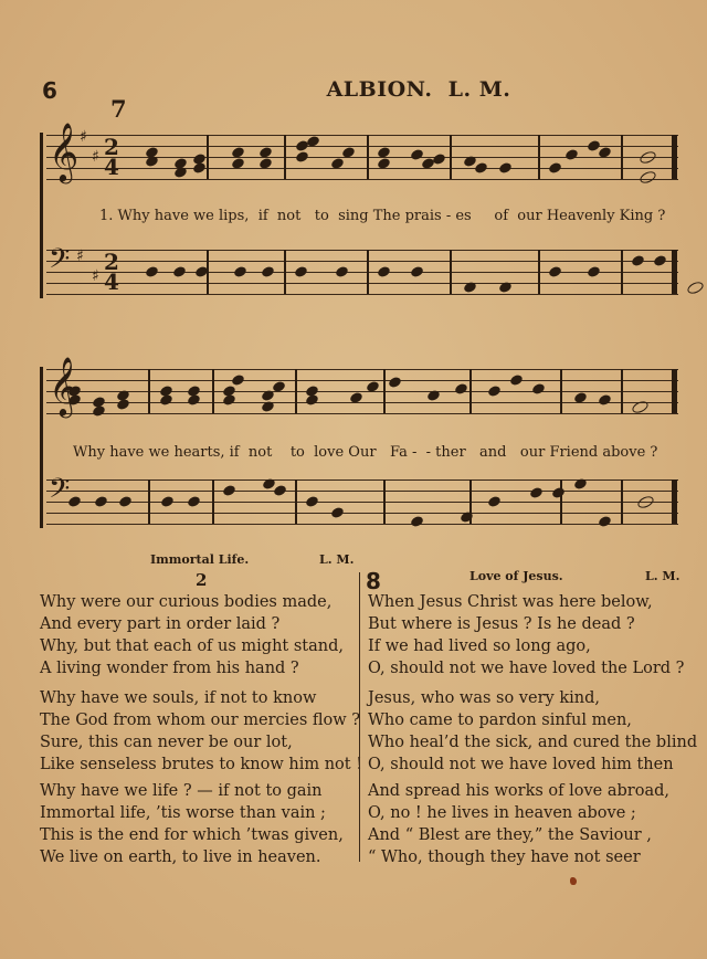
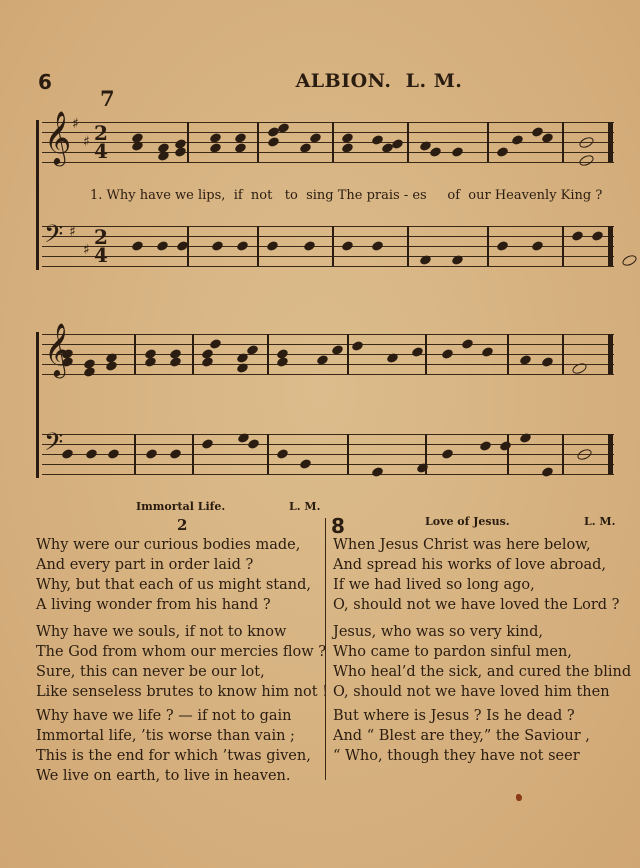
  6
  ALBION. L. M.
  7
  𝄞
  ♯
  ♯
  2
  4
  1. Why have we lips, if not to sing The prais - es of our Heavenly King ?
  𝄢
  ♯
  ♯
  2
  4
  𝄞
- Why have we hearts, if not to love Our Fa - - ther and our Friend above ?
  𝄢
  Immortal Life.
  L. M.
  2
  Why were our curious bodies made,
  And every part in order laid ?
  Why, but that each of us might stand,
  A living wonder from his hand ?
  Why have we souls, if not to know
  The God from whom our mercies flow ?
  Sure, this can never be our lot,
  Like senseless brutes to know him not
  Why have we life ? — if not to gain
  Immortal life, ’tis worse than vain ;
  This is the end for which ’twas given,
  We live on earth, to live in heaven.
  8
  Love of Jesus.
  L. M.
  When Jesus Christ was here below,
- But where is Jesus ? Is he dead ?
+ And spread his works of love abroad,
  If we had lived so long ago,
  O, should not we have loved the Lord ?
  Jesus, who was so very kind,
  Who came to pardon sinful men,
  Who heal’d the sick, and cured the blind
  O, should not we have loved him then
- And spread his works of love abroad,
+ But where is Jesus ? Is he dead ?
- O, no ! he lives in heaven above ;
  And “ Blest are they,” the Saviour ,
  “ Who, though they have not seer
